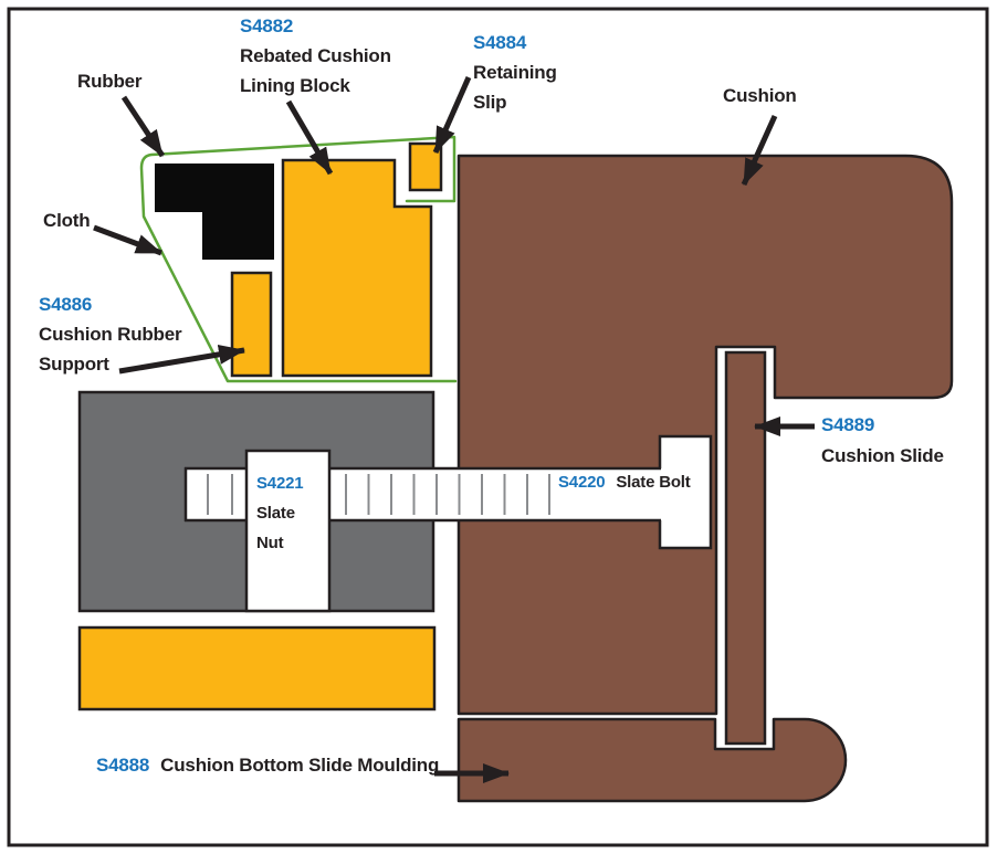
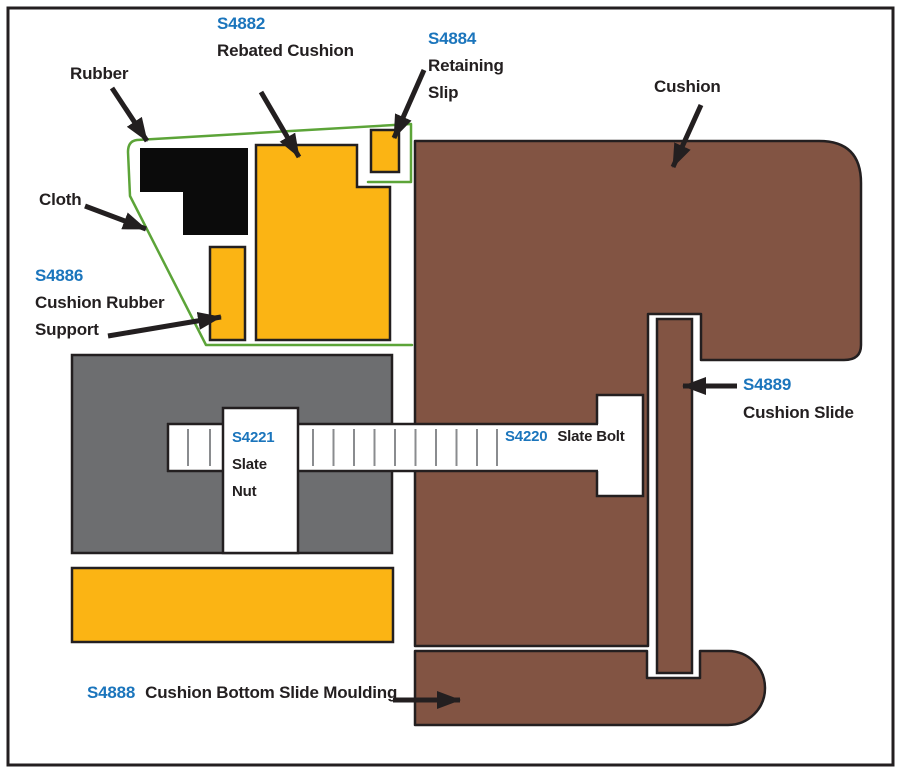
  S4882
  Rebated Cushion
- Lining Block
  S4884
  Retaining
  Slip
  Rubber
  Cushion
  Cloth
  S4886
  Cushion Rubber
  Support
  S4889
  Cushion Slide
  S4221
  Slate
  Nut
  S4220 Slate Bolt
  S4888 Cushion Bottom Slide Moulding
